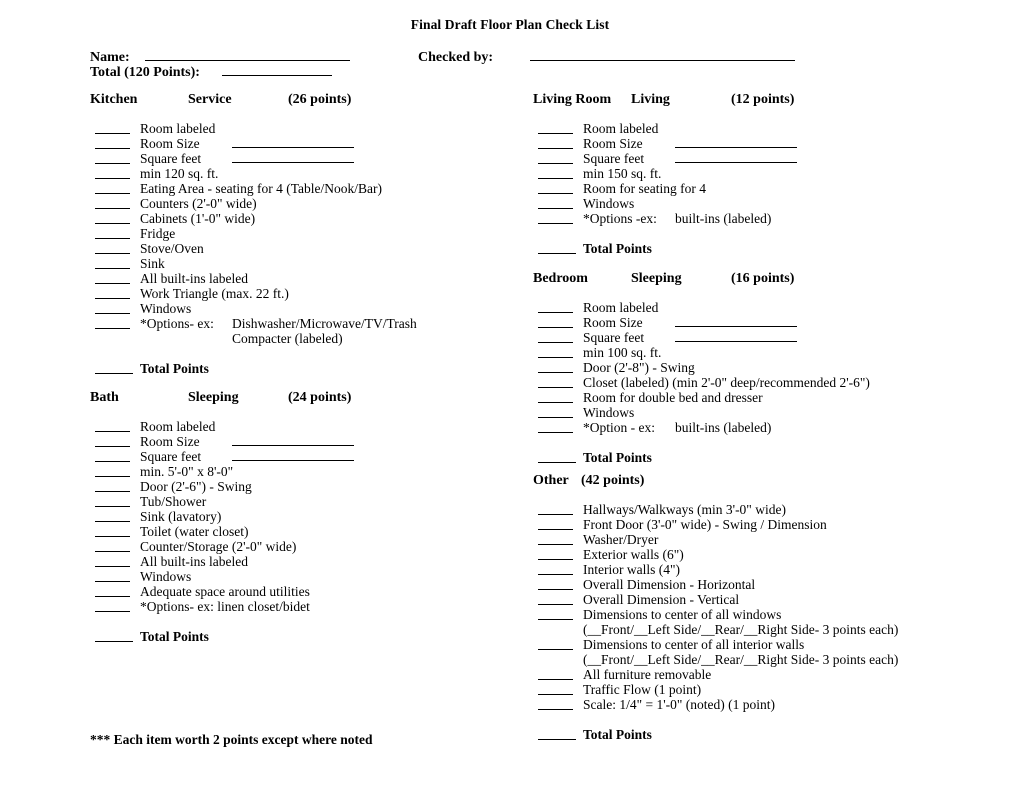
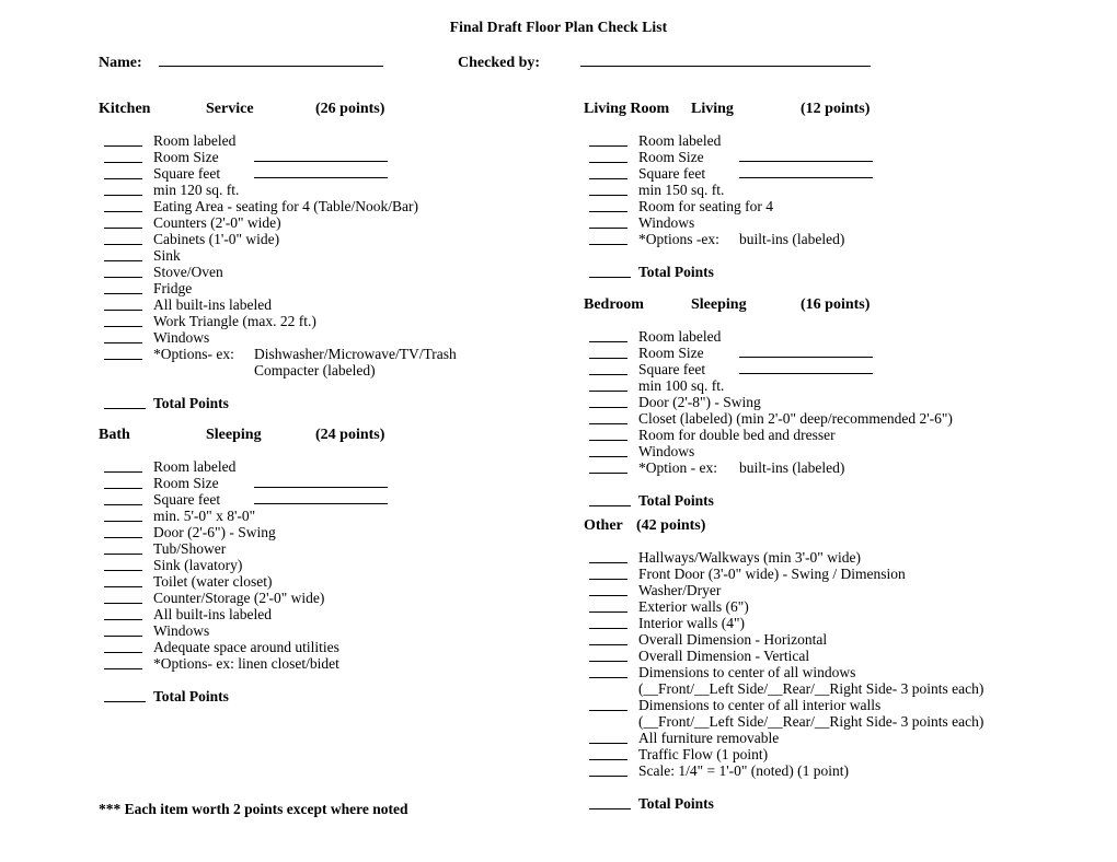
  Final Draft Floor Plan Check List
  Name:
- Total (120 Points):
  Checked by:
  Kitchen Service (26 points)
  Room labeled
  Room Size
  Square feet
  min 120 sq. ft.
  Eating Area - seating for 4 (Table/Nook/Bar)
  Counters (2'-0" wide)
  Cabinets (1'-0" wide)
- Fridge
+ Sink
  Stove/Oven
- Sink
+ Fridge
  All built-ins labeled
  Work Triangle (max. 22 ft.)
  Windows
  *Options- ex:
  Dishwasher/Microwave/TV/Trash
  Compacter (labeled)
  Total Points
  Bath Sleeping (24 points)
  Room labeled
  Room Size
  Square feet
  min. 5'-0" x 8'-0"
  Door (2'-6") - Swing
  Tub/Shower
  Sink (lavatory)
  Toilet (water closet)
  Counter/Storage (2'-0" wide)
  All built-ins labeled
  Windows
  Adequate space around utilities
  *Options- ex: linen closet/bidet
  Total Points
  Living Room Living (12 points)
  Room labeled
  Room Size
  Square feet
  min 150 sq. ft.
  Room for seating for 4
  Windows
  *Options -ex:
  built-ins (labeled)
  Total Points
  Bedroom Sleeping (16 points)
  Room labeled
  Room Size
  Square feet
  min 100 sq. ft.
  Door (2'-8") - Swing
  Closet (labeled) (min 2'-0" deep/recommended 2'-6")
  Room for double bed and dresser
  Windows
  *Option - ex:
  built-ins (labeled)
  Total Points
  Other (42 points)
  Hallways/Walkways (min 3'-0" wide)
  Front Door (3'-0" wide) - Swing / Dimension
  Washer/Dryer
  Exterior walls (6")
  Interior walls (4")
  Overall Dimension - Horizontal
  Overall Dimension - Vertical
  Dimensions to center of all windows
  (__Front/__Left Side/__Rear/__Right Side- 3 points each)
  Dimensions to center of all interior walls
  (__Front/__Left Side/__Rear/__Right Side- 3 points each)
  All furniture removable
  Traffic Flow (1 point)
  Scale: 1/4" = 1'-0" (noted) (1 point)
  Total Points
  *** Each item worth 2 points except where noted
